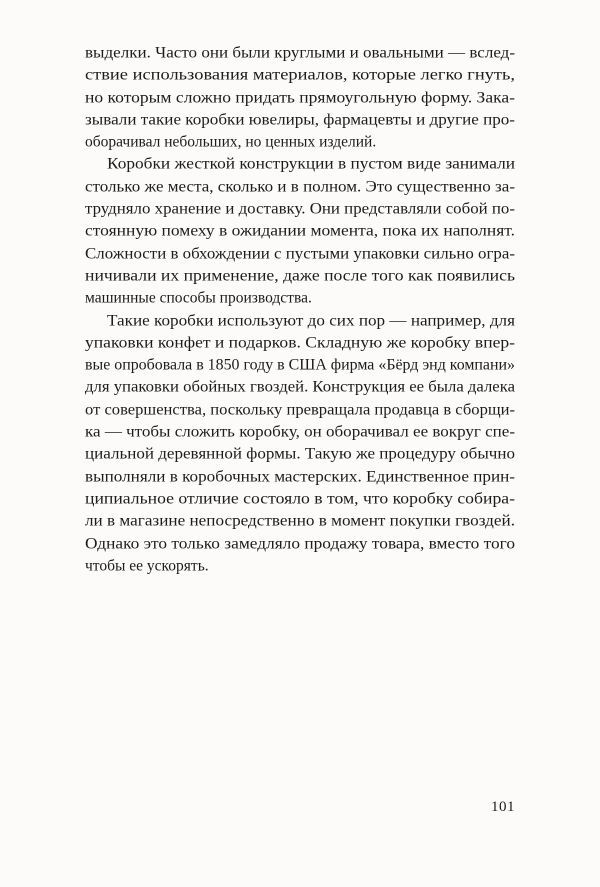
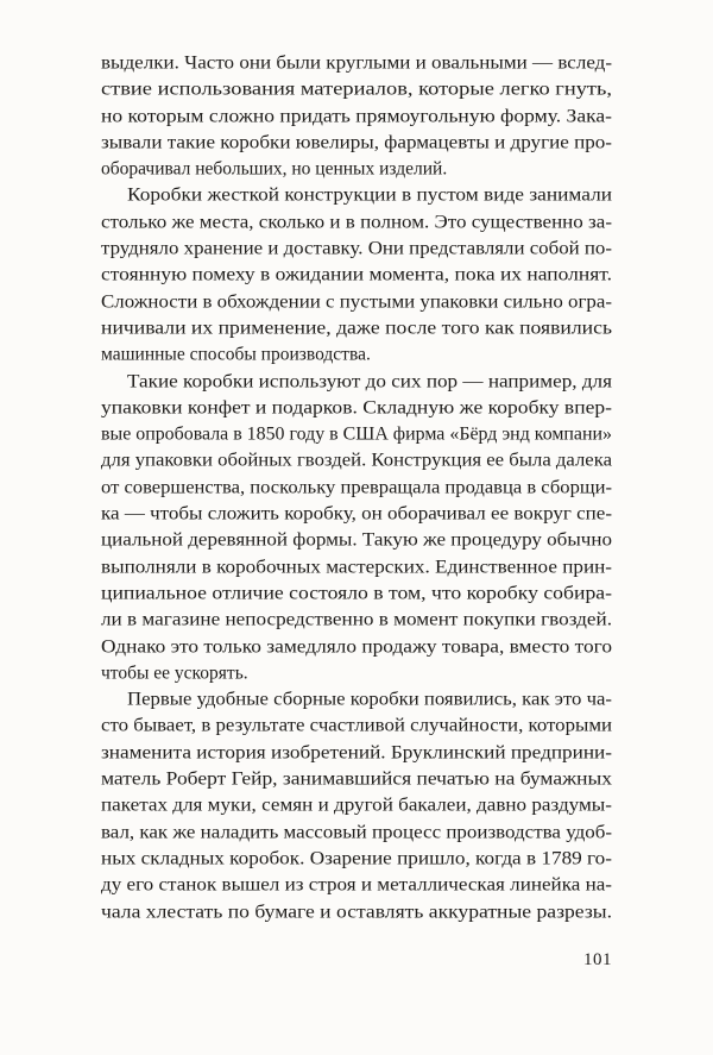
  выделки. Часто они были круглыми и овальными — вслед-
  ствие использования материалов, которые легко гнуть,
  но которым сложно придать прямоугольную форму. Зака-
  зывали такие коробки ювелиры, фармацевты и другие про-
  оборачивал небольших, но ценных изделий.
  Коробки жесткой конструкции в пустом виде занимали
  столько же места, сколько и в полном. Это существенно за-
  трудняло хранение и доставку. Они представляли собой по-
  стоянную помеху в ожидании момента, пока их наполнят.
  Сложности в обхождении с пустыми упаковки сильно огра-
  ничивали их применение, даже после того как появились
  машинные способы производства.
  Такие коробки используют до сих пор — например, для
  упаковки конфет и подарков. Складную же коробку впер-
  вые опробовала в 1850 году в США фирма «Бёрд энд компани»
  для упаковки обойных гвоздей. Конструкция ее была далека
  от совершенства, поскольку превращала продавца в сборщи-
  ка — чтобы сложить коробку, он оборачивал ее вокруг спе-
  циальной деревянной формы. Такую же процедуру обычно
  выполняли в коробочных мастерских. Единственное прин-
  ципиальное отличие состояло в том, что коробку собира-
  ли в магазине непосредственно в момент покупки гвоздей.
  Однако это только замедляло продажу товара, вместо того
  чтобы ее ускорять.
+ Первые удобные сборные коробки появились, как это ча-
+ сто бывает, в результате счастливой случайности, которыми
+ знаменита история изобретений. Бруклинский предприни-
+ матель Роберт Гейр, занимавшийся печатью на бумажных
+ пакетах для муки, семян и другой бакалеи, давно раздумы-
+ вал, как же наладить массовый процесс производства удоб-
+ ных складных коробок. Озарение пришло, когда в 1789 го-
+ ду его станок вышел из строя и металлическая линейка на-
+ чала хлестать по бумаге и оставлять аккуратные разрезы.
  101
